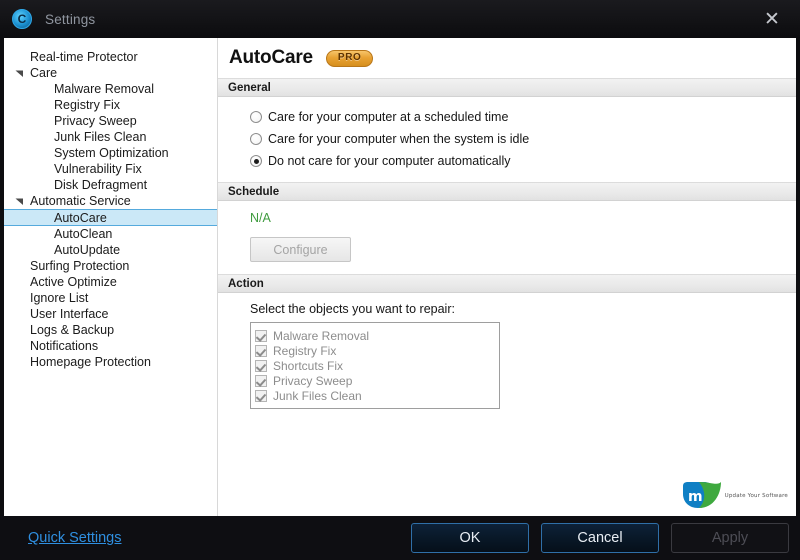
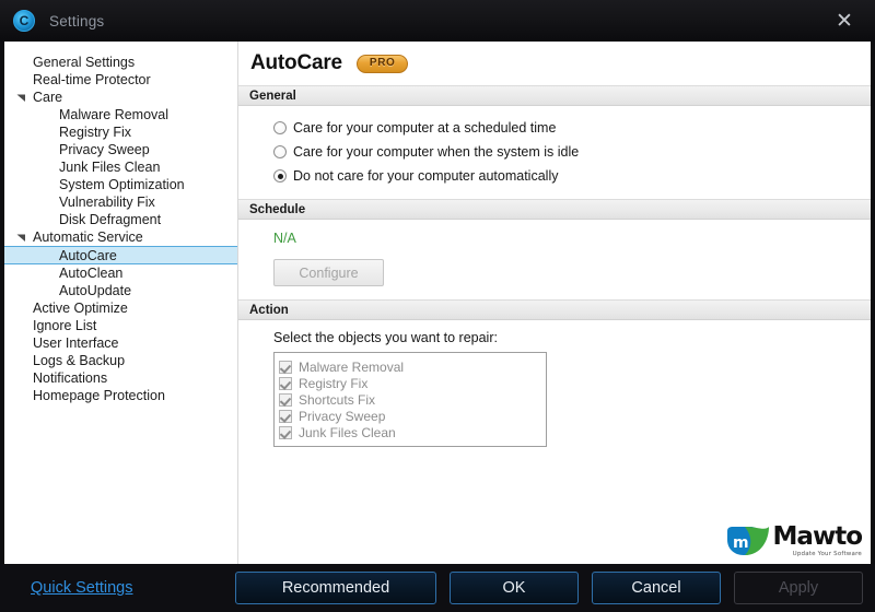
  C
  Settings
  ✕
+ General Settings
  Real-time Protector
  Care
  Malware Removal
  Registry Fix
  Privacy Sweep
  Junk Files Clean
  System Optimization
  Vulnerability Fix
  Disk Defragment
  Automatic Service
  AutoCare
  AutoClean
  AutoUpdate
- Surfing Protection
  Active Optimize
  Ignore List
  User Interface
  Logs & Backup
  Notifications
  Homepage Protection
  AutoCare
  PRO
  General
  Care for your computer at a scheduled time
  Care for your computer when the system is idle
  Do not care for your computer automatically
  Schedule
  N/A
  Configure
  Action
  Select the objects you want to repair:
  Malware Removal
  Registry Fix
  Shortcuts Fix
  Privacy Sweep
  Junk Files Clean
  m
+ Mawto
  Quick Settings
+ Recommended
  OK
  Cancel
  Apply
